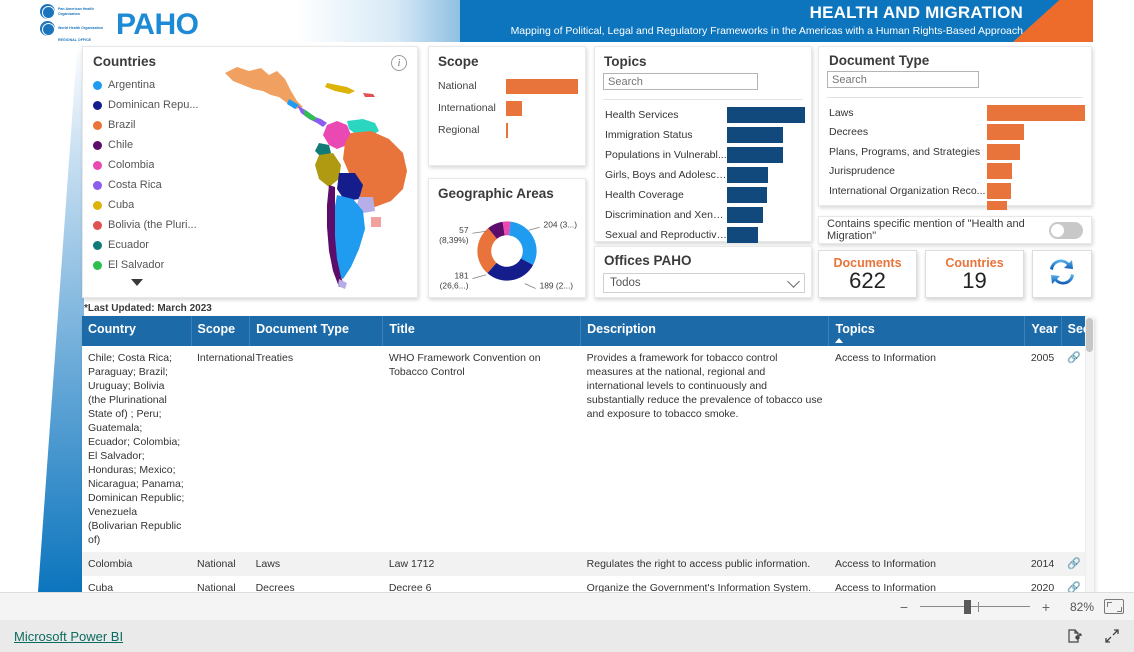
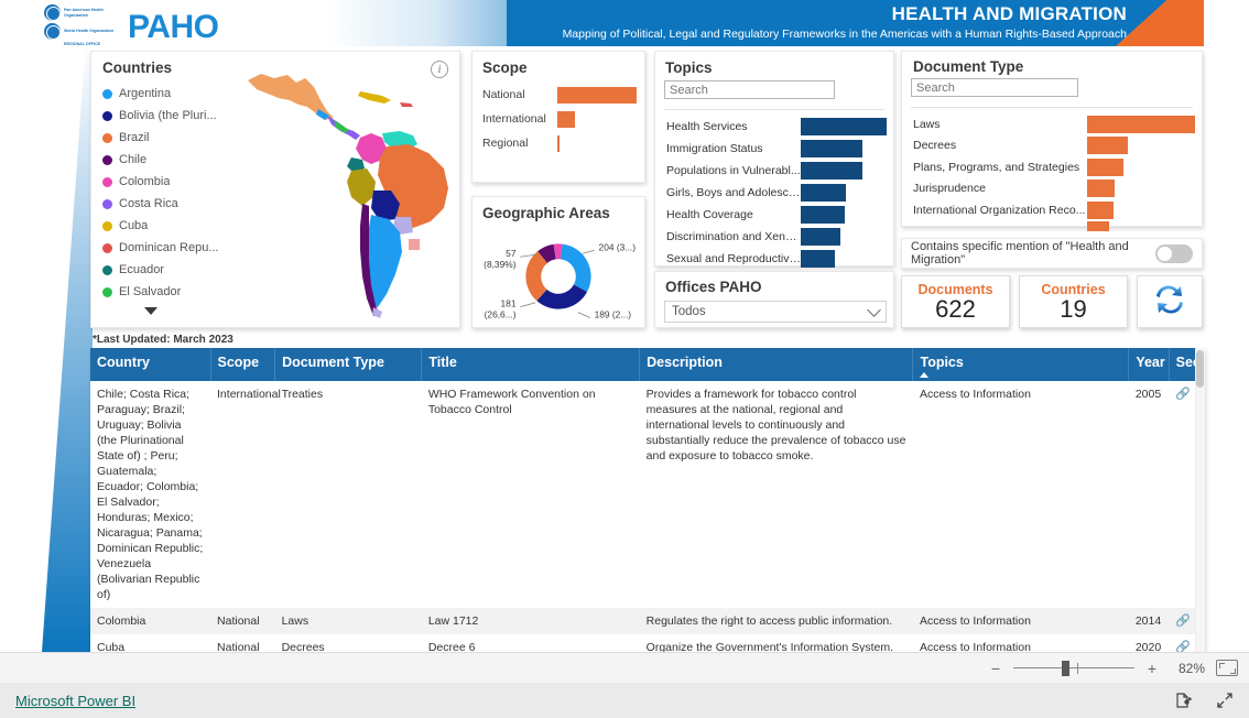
  PAHO
  HEALTH AND MIGRATION
  Mapping of Political, Legal and Regulatory Frameworks in the Americas with a Human Rights-Based Approach
  Countries
  i
  Argentina
- Dominican Repu...
+ Bolivia (the Pluri...
  Brazil
  Chile
  Colombia
  Costa Rica
  Cuba
- Bolivia (the Pluri...
+ Dominican Repu...
  Ecuador
  El Salvador
  *Last Updated: March 2023
  Scope
  National
  International
  Regional
  Geographic Areas
  204 (3...)
  189 (2...)
  181
  (26,6...)
  57
  (8,39%)
  Topics
  Search
  Health Services
  Immigration Status
  Populations in Vulnerabl...
  Girls, Boys and Adolesce.
  Health Coverage
  Discrimination and Xeno..
  Sexual and Reproductive.
  Offices PAHO
  Todos
  Document Type
  Search
  Laws
  Decrees
  Plans, Programs, and Strategies
  Jurisprudence
  International Organization Reco...
  Contains specific mention of "Health and Migration"
  Documents
  622
  Countries
  19
  Country	Scope	Document Type	Title	Description	Topics	Year	Se
  Chile; Costa Rica; Paraguay; Brazil; Uruguay; Bolivia (the Plurinational State of) ; Peru; Guatemala; Ecuador; Colombia; El Salvador; Honduras; Mexico; Nicaragua; Panama; Dominican Republic; Venezuela (Bolivarian Republic of)	International	Treaties	WHO Framework Convention on Tobacco Control	Provides a framework for tobacco control measures at the national, regional and international levels to continuously and substantially reduce the prevalence of tobacco use and exposure to tobacco smoke.	Access to Information	2005	🔗
  Colombia	National	Laws	Law 1712	Regulates the right to access public information.	Access to Information	2014	🔗
  Cuba	National	Decrees	Decree 6	Organize the Government's Information System.	Access to Information	2020	🔗
  −
  +
  82%
  Microsoft Power BI
